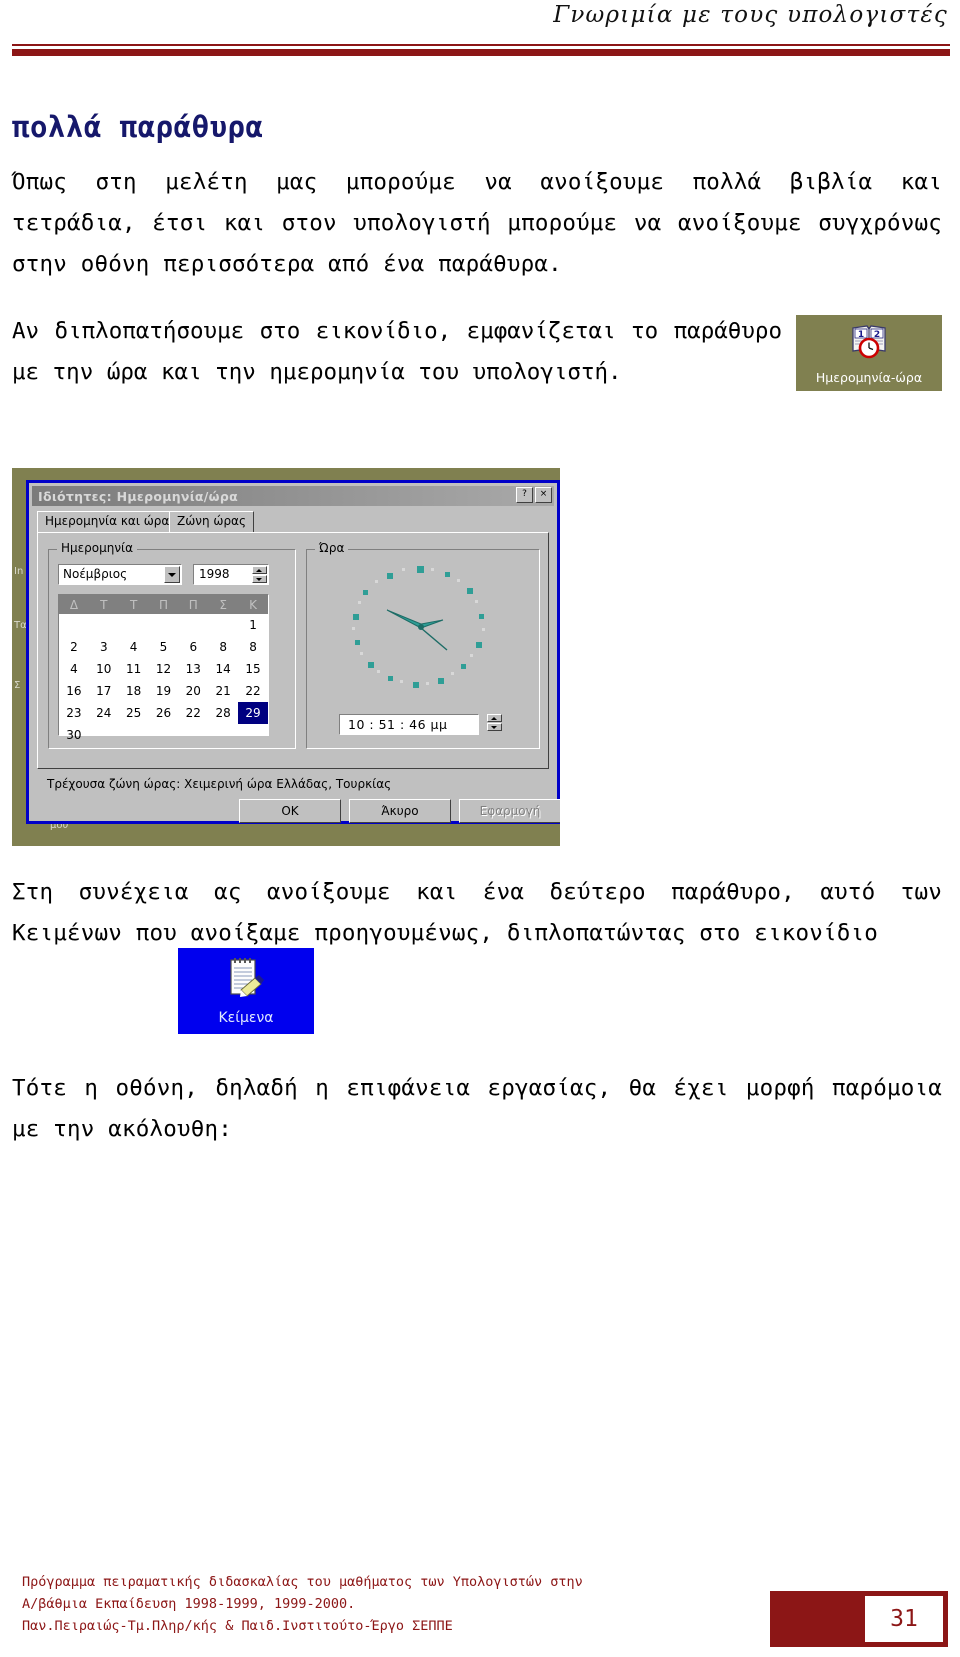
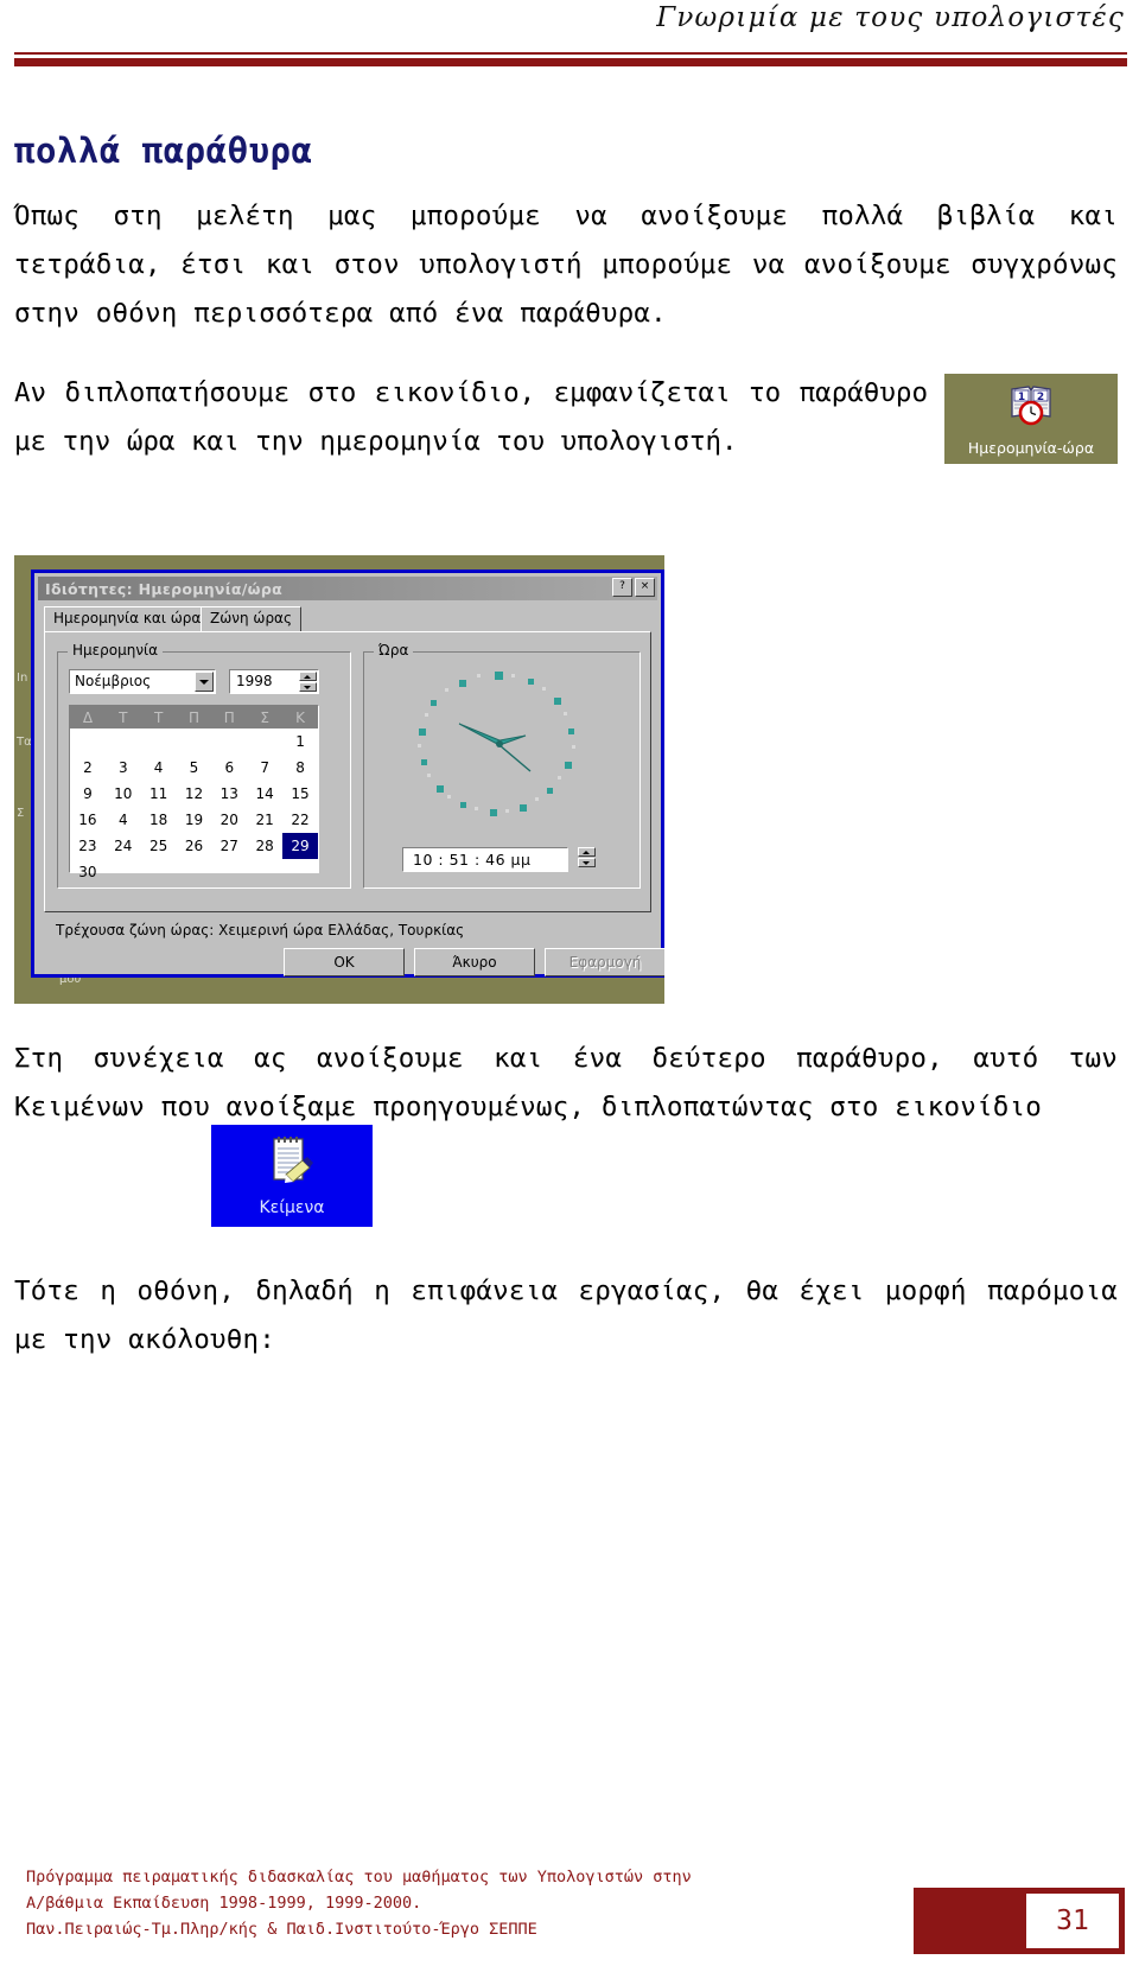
  Γνωριμία με τους υπολογιστές
  πολλά παράθυρα
  Όπως στη μελέτη μας μπορούμε να ανοίξουμε πολλά βιβλία και τετράδια, έτσι και στον υπολογιστή μπορούμε να ανοίξουμε συγχρόνως στην οθόνη περισσότερα από ένα παράθυρα.
  1
  2
  Ημερομηνία-ώρα
  Αν διπλοπατήσουμε στο εικονίδιο, εμφανίζεται το παράθυρο με την ώρα και την ημερομηνία του υπολογιστή.
  In
  Τα
  Σ
  μου
  Ιδιότητες: Ημερομηνία/ώρα
  ?
  ×
  Ημερομηνία και ώρα
  Ζώνη ώρας
  Ημερομηνία
  Νοέμβριος
  1998
  Δ	Τ	Τ	Π	Π	Σ	Κ
  						1
- 2	3	4	5	6	8	8
+ 2	3	4	5	6	7	8
- 4	10	11	12	13	14	15
+ 9	10	11	12	13	14	15
- 16	17	18	19	20	21	22
+ 16	4	18	19	20	21	22
- 23	24	25	26	22	28	29
+ 23	24	25	26	27	28	29
  30
  Ώρα
  10 : 51 : 46 μμ
  Τρέχουσα ζώνη ώρας: Χειμερινή ώρα Ελλάδας, Τουρκίας
  OK
  Άκυρο
  Εφαρμογή
  Στη συνέχεια ας ανοίξουμε και ένα δεύτερο παράθυρο, αυτό των Κειμένων που ανοίξαμε προηγουμένως, διπλοπατώντας στο εικονίδιο
  Κείμενα
  Τότε η οθόνη, δηλαδή η επιφάνεια εργασίας, θα έχει μορφή παρόμοια με την ακόλουθη:
  Πρόγραμμα πειραματικής διδασκαλίας του μαθήματος των Υπολογιστών στην
  Α/βάθμια Εκπαίδευση 1998-1999, 1999-2000.
  Παν.Πειραιώς-Τμ.Πληρ/κής & Παιδ.Ινστιτούτο-Έργο ΣΕΠΠΕ
  31
